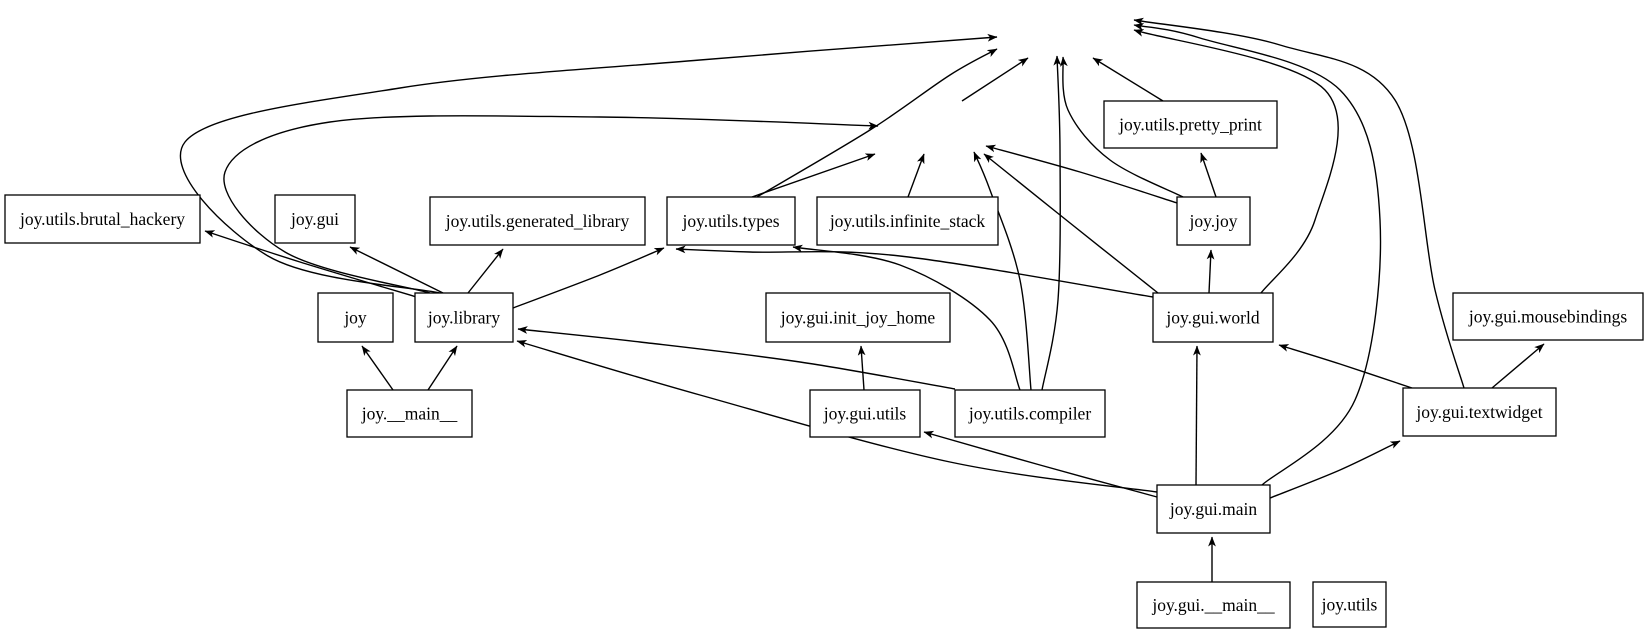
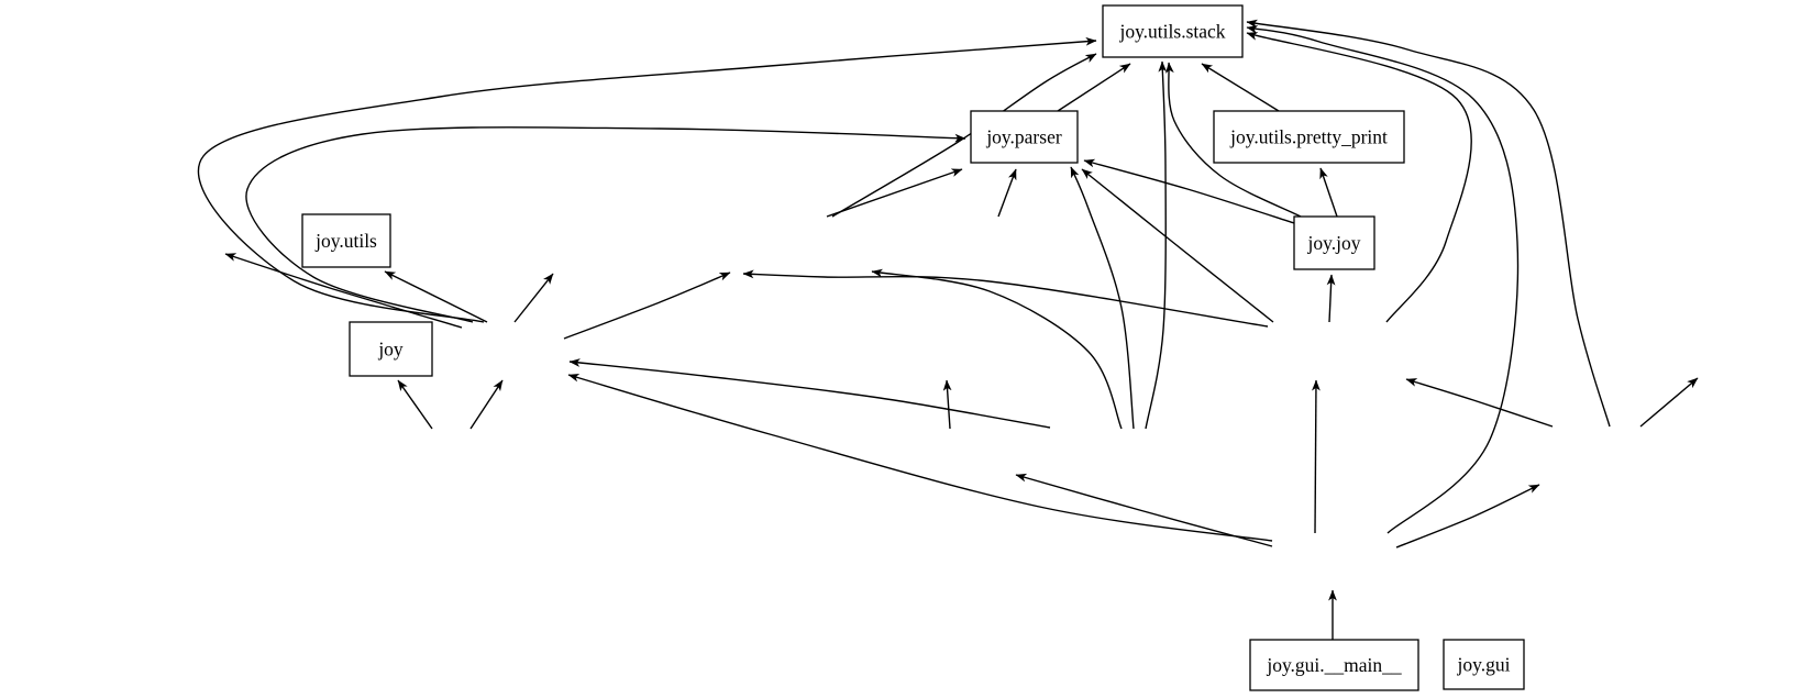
+ joy.utils.stack
+ joy.parser
  joy.utils.pretty_print
- joy.utils.brutal_hackery
- joy.gui
+ joy.utils
- joy.utils.generated_library
- joy.utils.types
- joy.utils.infinite_stack
  joy.joy
  joy
- joy.library
- joy.gui.init_joy_home
- joy.gui.world
- joy.gui.mousebindings
- joy.__main__
- joy.gui.utils
- joy.utils.compiler
- joy.gui.textwidget
- joy.gui.main
  joy.gui.__main__
- joy.utils
+ joy.gui
